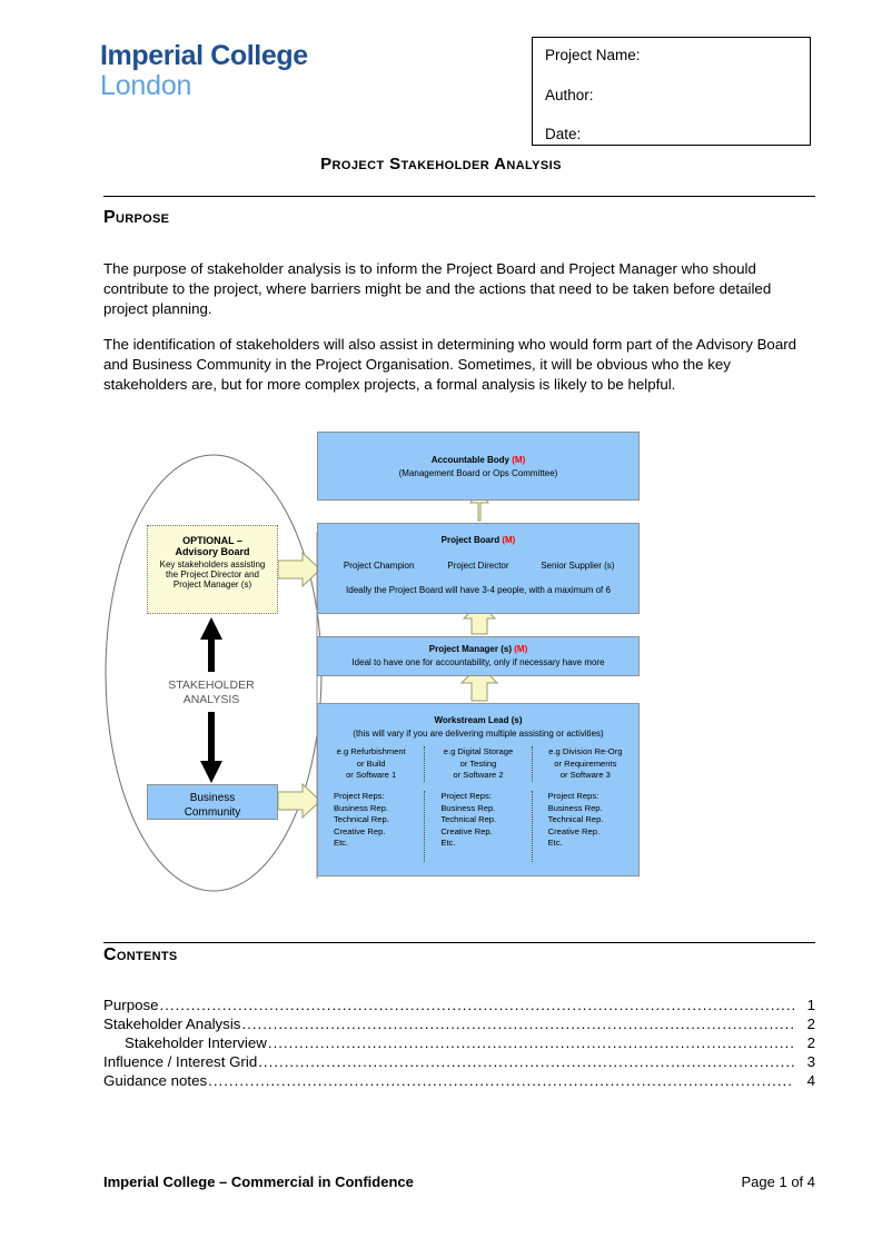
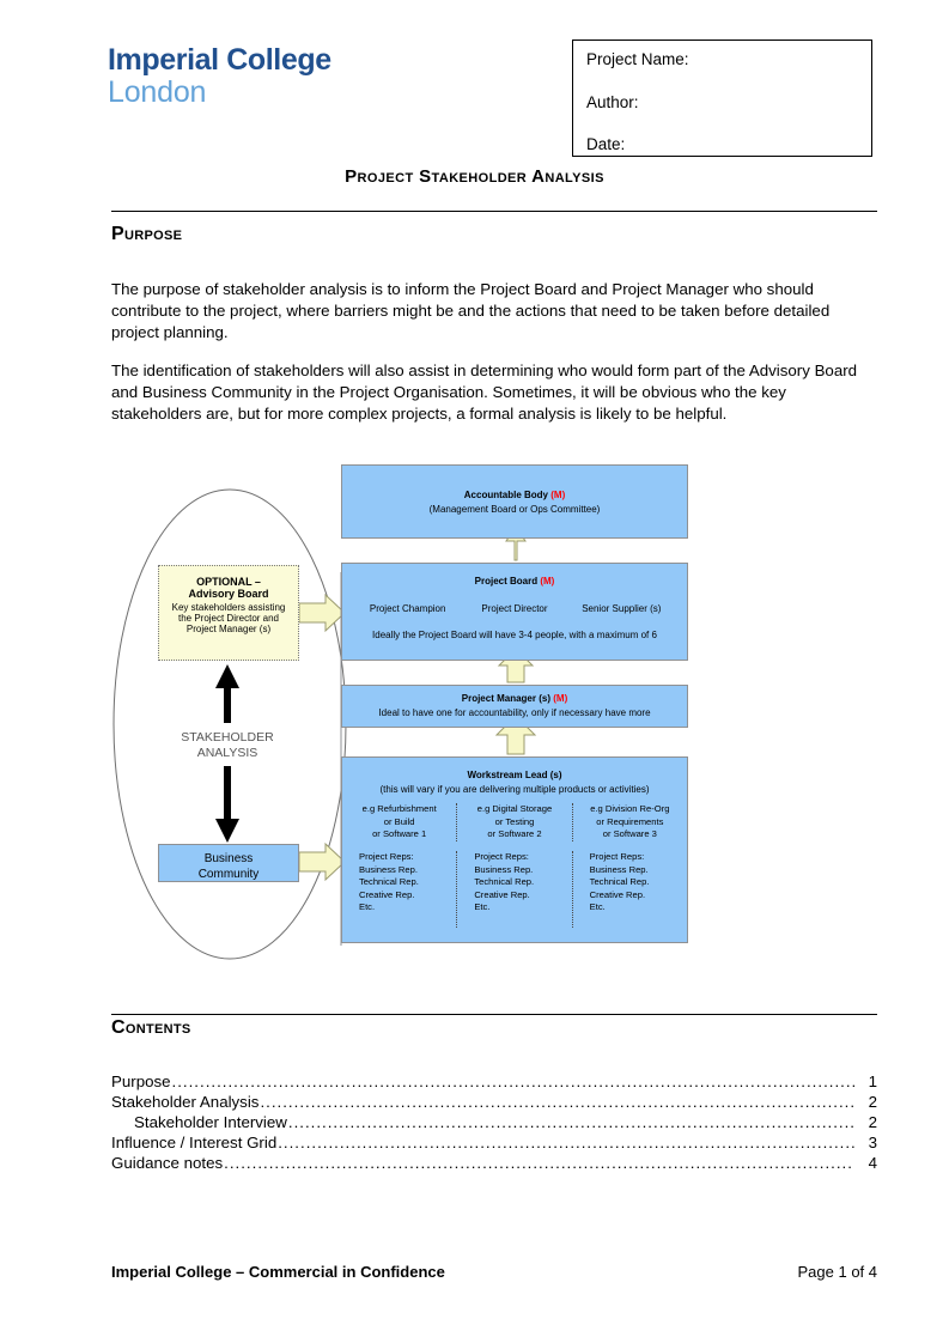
  Imperial College
  London
  Project Name:
  Author:
  Date:
  Project Stakeholder Analysis
  Purpose
  The purpose of stakeholder analysis is to inform the Project Board and Project Manager who should contribute to the project, where barriers might be and the actions that need to be taken before detailed project planning.
  The identification of stakeholders will also assist in determining who would form part of the Advisory Board and Business Community in the Project Organisation. Sometimes, it will be obvious who the key stakeholders are, but for more complex projects, a formal analysis is likely to be helpful.
  Accountable Body (M)
  (Management Board or Ops Committee)
  Project Board (M)
  Project Champion
  Project Director
  Senior Supplier (s)
  Ideally the Project Board will have 3-4 people, with a maximum of 6
  Project Manager (s) (M)
  Ideal to have one for accountability, only if necessary have more
  Workstream Lead (s)
- (this will vary if you are delivering multiple assisting or activities)
+ (this will vary if you are delivering multiple products or activities)
  e.g Refurbishment
  or Build
  or Software 1
  e.g Digital Storage
  or Testing
  or Software 2
  e.g Division Re-Org
  or Requirements
  or Software 3
  Project Reps:
  Business Rep.
  Technical Rep.
  Creative Rep.
  Etc.
  Project Reps:
  Business Rep.
  Technical Rep.
  Creative Rep.
  Etc.
  Project Reps:
  Business Rep.
  Technical Rep.
  Creative Rep.
  Etc.
  OPTIONAL –
  Advisory Board
  Key stakeholders assisting
  the Project Director and
  Project Manager (s)
  STAKEHOLDER
  ANALYSIS
  Business
  Community
  Contents
  Purpose
  ..........................................................................................................................
  1
  Stakeholder Analysis
  2
  Stakeholder Interview
  2
  Influence / Interest Grid
  3
  Guidance notes
  4
  Imperial College – Commercial in Confidence
  Page 1 of 4
